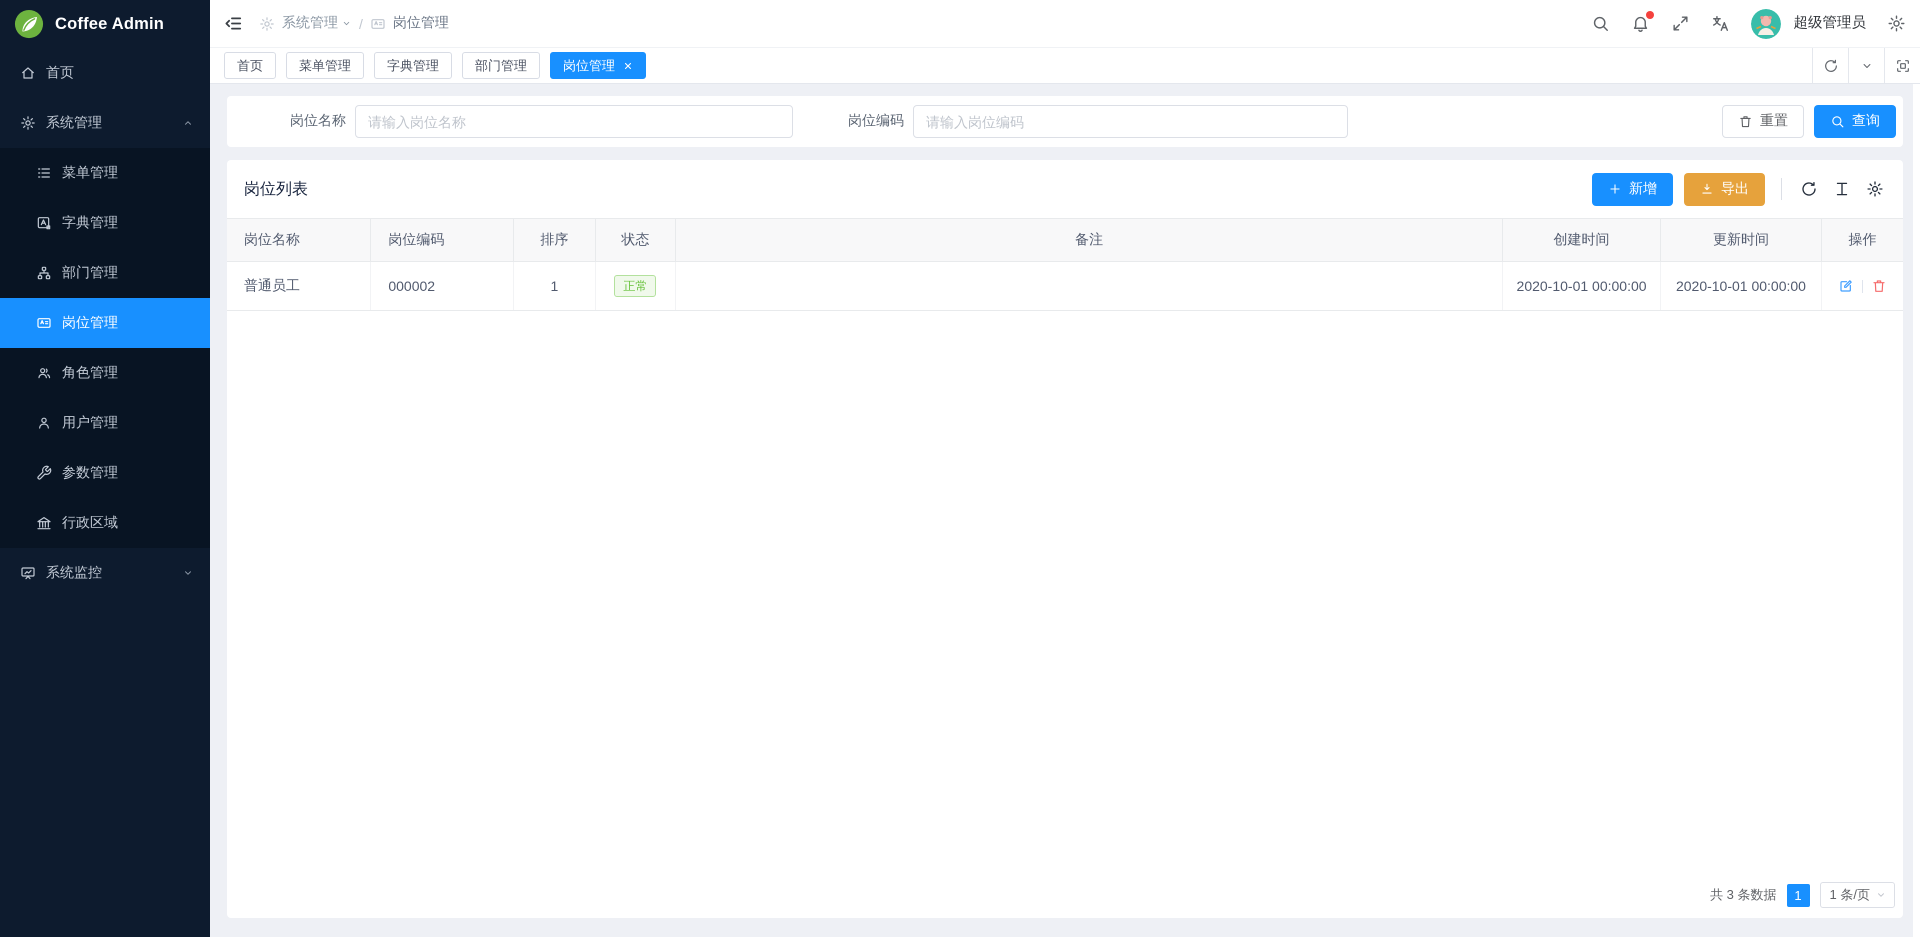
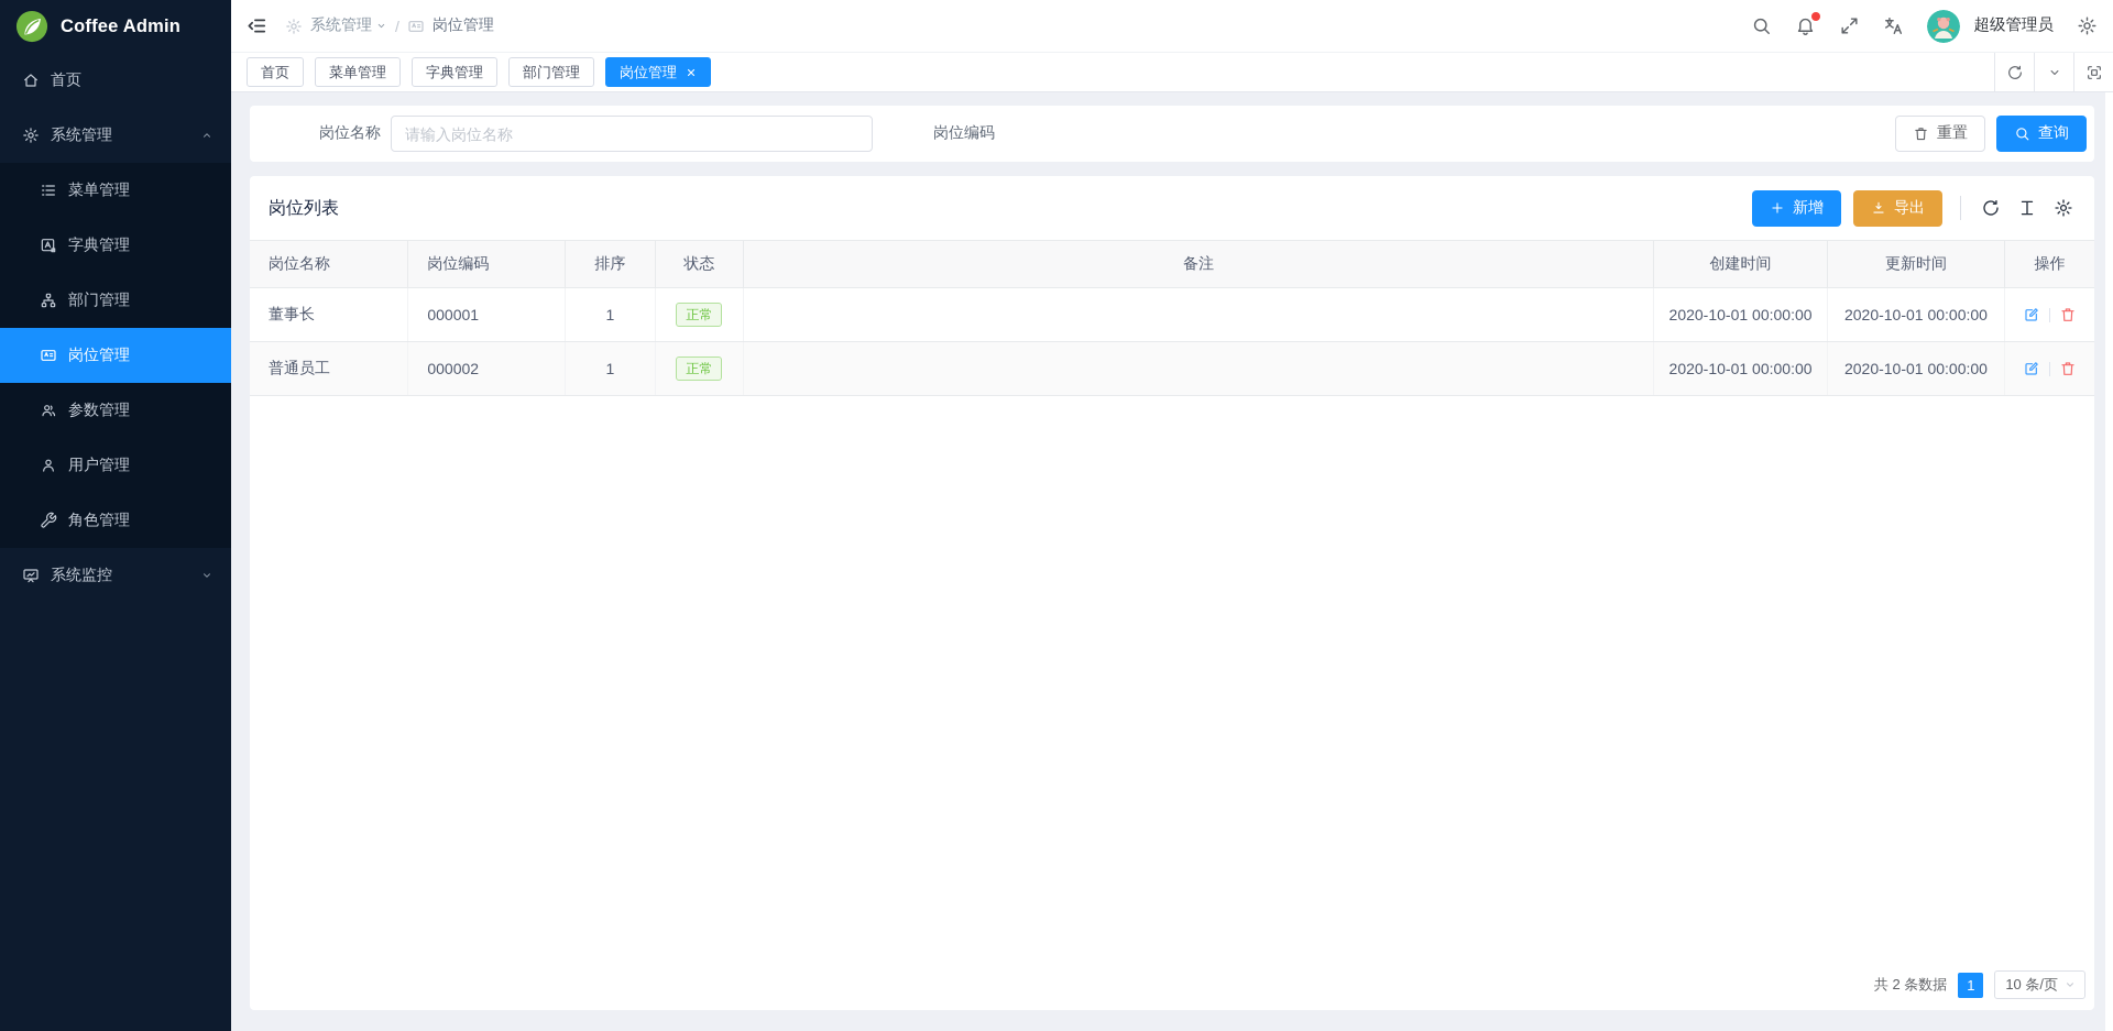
  Coffee Admin
  首页
  系统管理
  菜单管理
  字典管理
  部门管理
  岗位管理
- 角色管理
+ 参数管理
  用户管理
- 参数管理
+ 角色管理
- 行政区域
  系统监控
  系统管理
  /
  岗位管理
  超级管理员
  首页
  菜单管理
  字典管理
  部门管理
  岗位管理
  岗位名称
  请输入岗位名称
  岗位编码
- 请输入岗位编码
  重置
  查询
  岗位列表
  新增
  导出
  岗位名称	岗位编码	排序	状态	备注	创建时间	更新时间	操作
+ 董事长	000001	1	正常		2020-10-01 00:00:00	2020-10-01 00:00:00
  普通员工	000002	1	正常		2020-10-01 00:00:00	2020-10-01 00:00:00
- 共 3 条数据
+ 共 2 条数据
  1
- 1 条/页
+ 10 条/页
